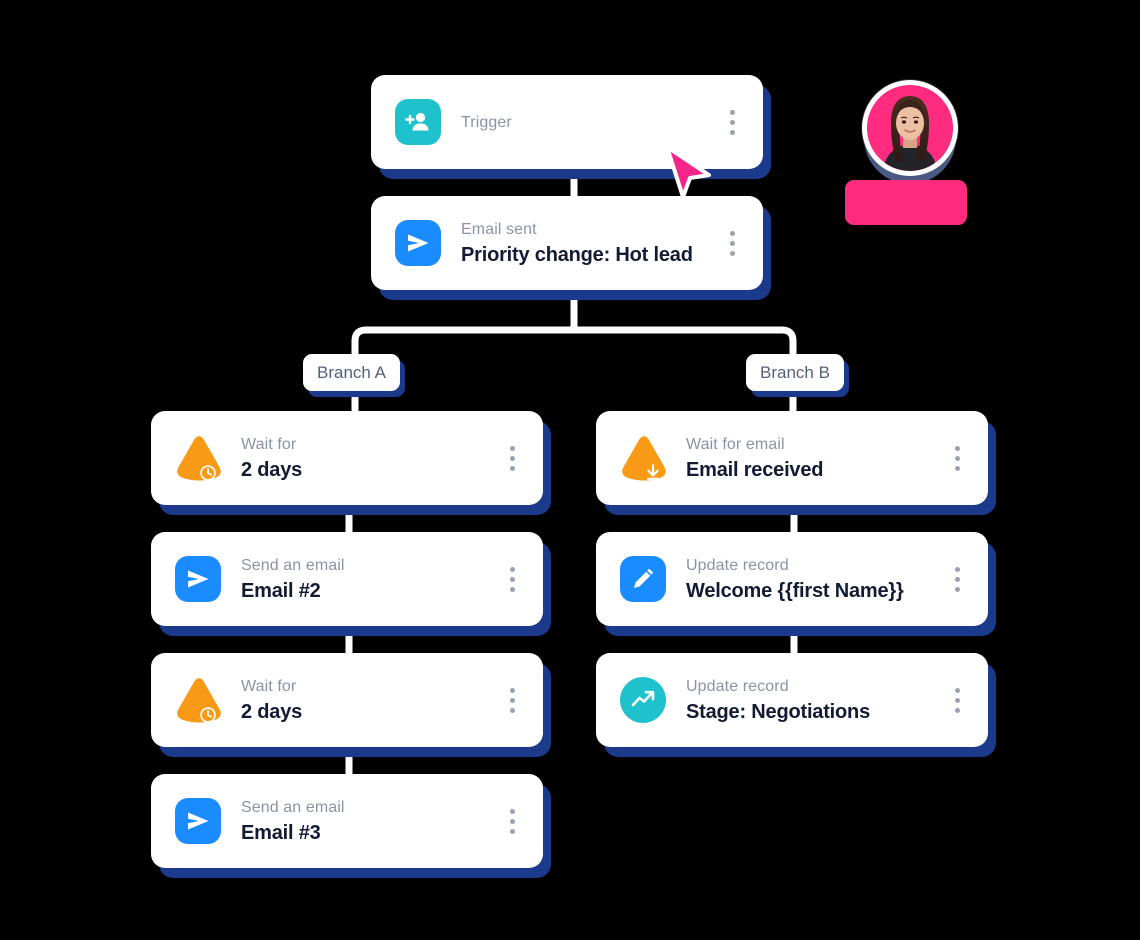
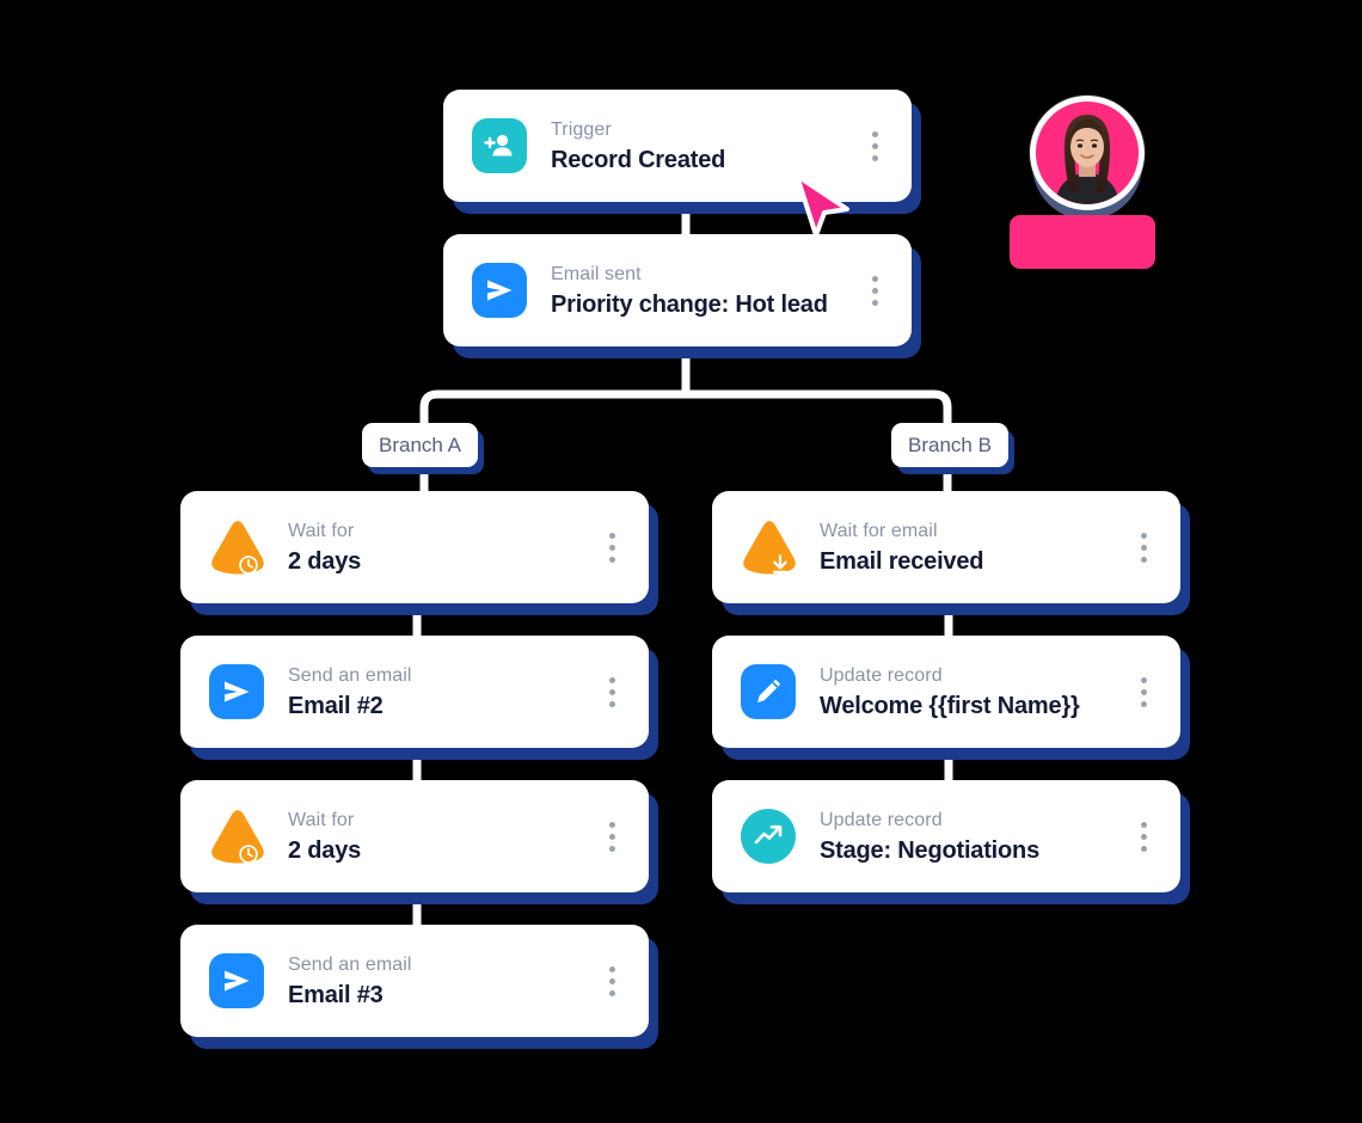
  Trigger
+ Record Created
  Email sent
  Priority change: Hot lead
  Wait for
  2 days
  Send an email
  Email #2
  Wait for
  2 days
  Send an email
  Email #3
  Wait for email
  Email received
  Update record
  Welcome {{first Name}}
  Update record
  Stage: Negotiations
  Branch A
  Branch B
